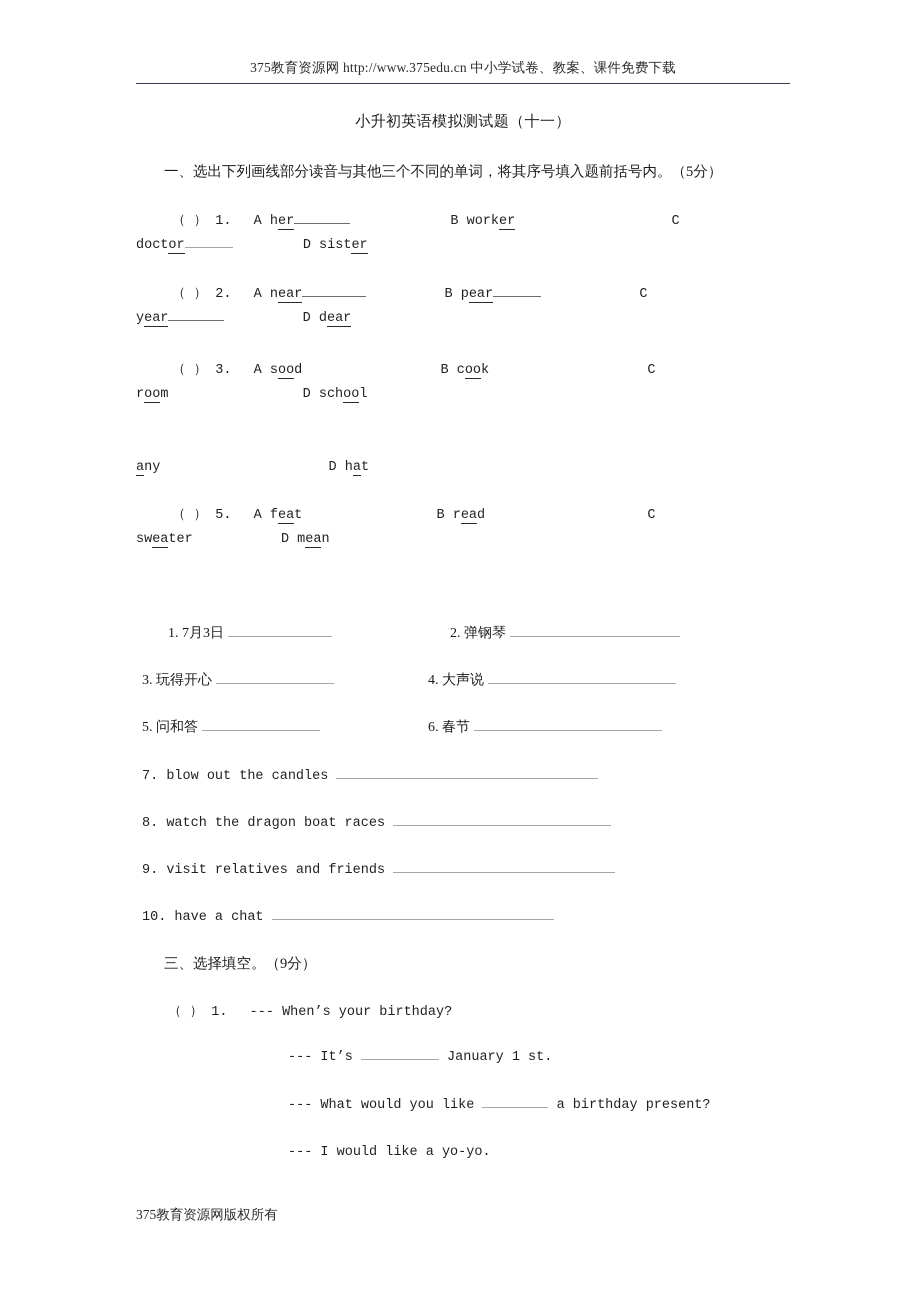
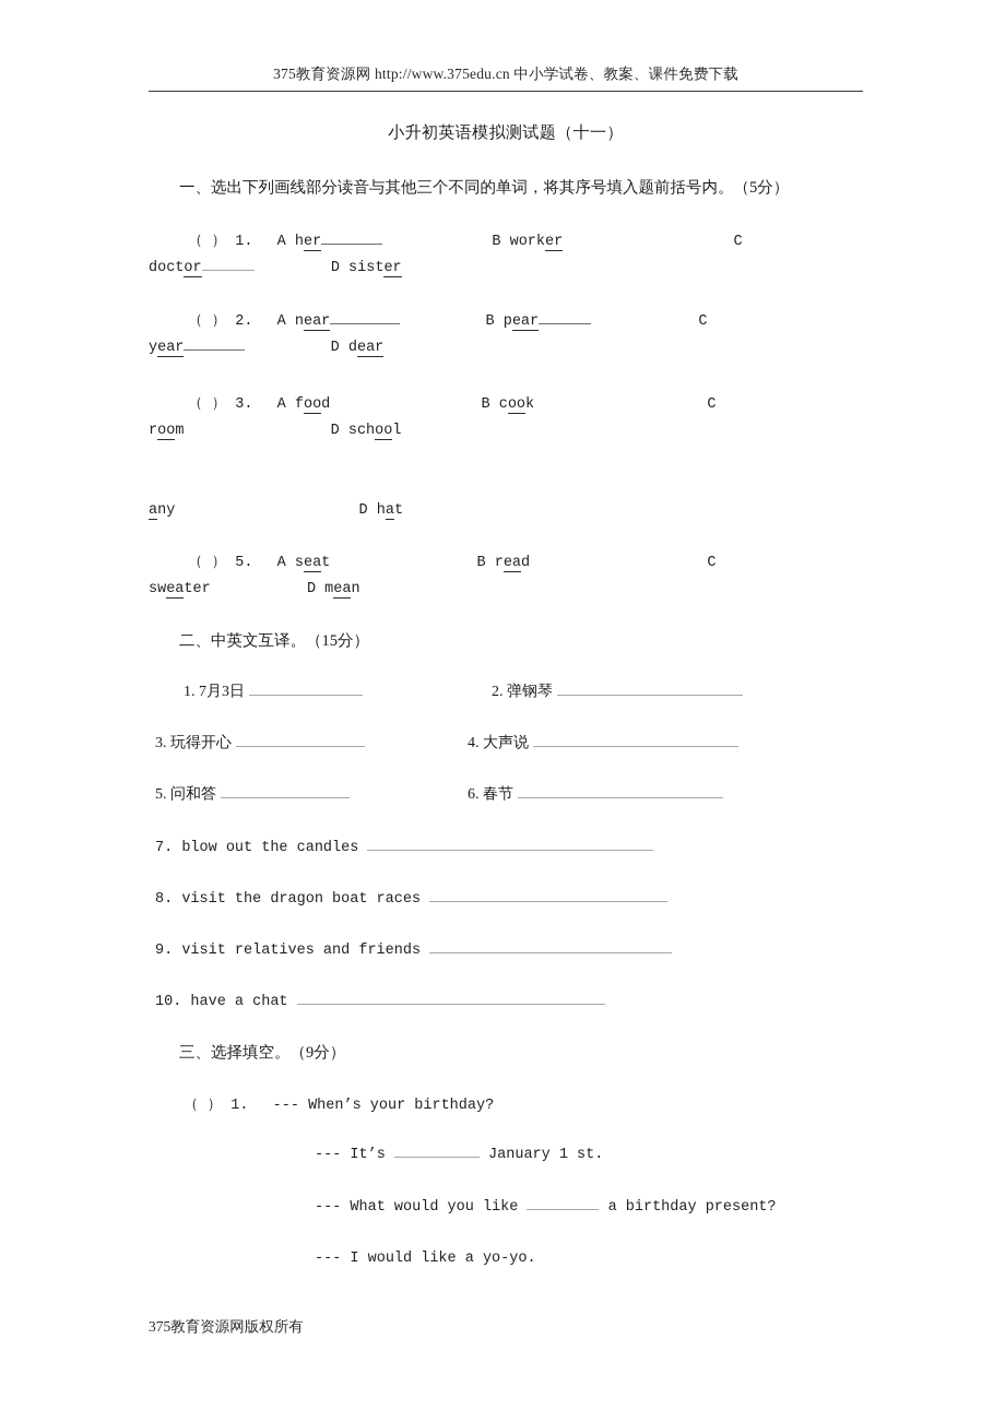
  375教育资源网 http://www.375edu.cn 中小学试卷、教案、课件免费下载
  小升初英语模拟测试题（十一）
  一、选出下列画线部分读音与其他三个不同的单词，将其序号填入题前括号内。（5分）
  （ ） 1. A her B worker C
  doctor D sister
  （ ） 2. A near B pear C
  year D dear
- （ ） 3. A sood B cook C
+ （ ） 3. A food B cook C
  room D school
  any D hat
- （ ） 5. A feat B read C
+ （ ） 5. A seat B read C
  sweater D mean
+ 二、中英文互译。（15分）
  1. 7月3日
  2. 弹钢琴
  3. 玩得开心
  4. 大声说
  5. 问和答
  6. 春节
  7. blow out the candles
- 8. watch the dragon boat races
+ 8. visit the dragon boat races
  9. visit relatives and friends
  10. have a chat
  三、选择填空。（9分）
  （ ） 1. --- When’s your birthday?
  --- It’s January 1 st.
  --- What would you like a birthday present?
  --- I would like a yo-yo.
  375教育资源网版权所有
